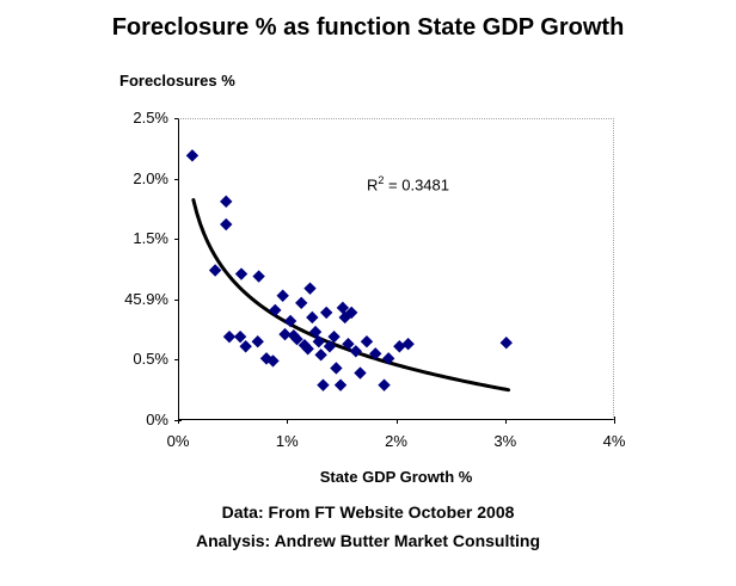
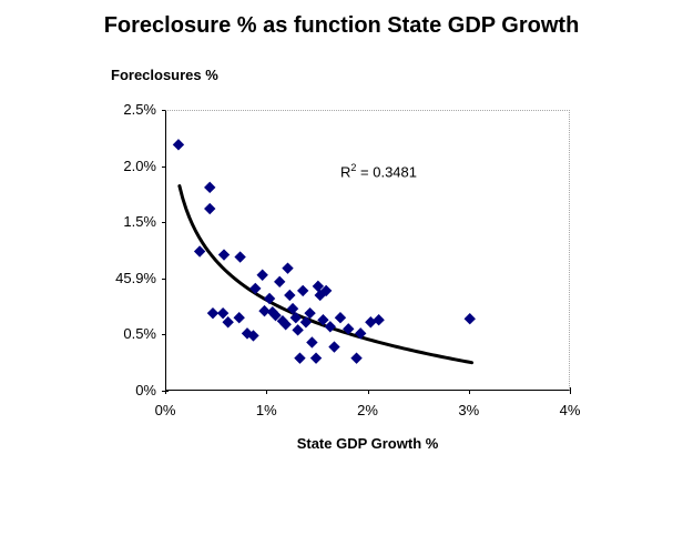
  Foreclosure % as function State GDP Growth
  Foreclosures %
  0%
  0.5%
  45.9%
  1.5%
  2.0%
  2.5%
  0%
  1%
  2%
  3%
  4%
  R2 = 0.3481
  State GDP Growth %
- Data: From FT Website October 2008
- Analysis: Andrew Butter Market Consulting
